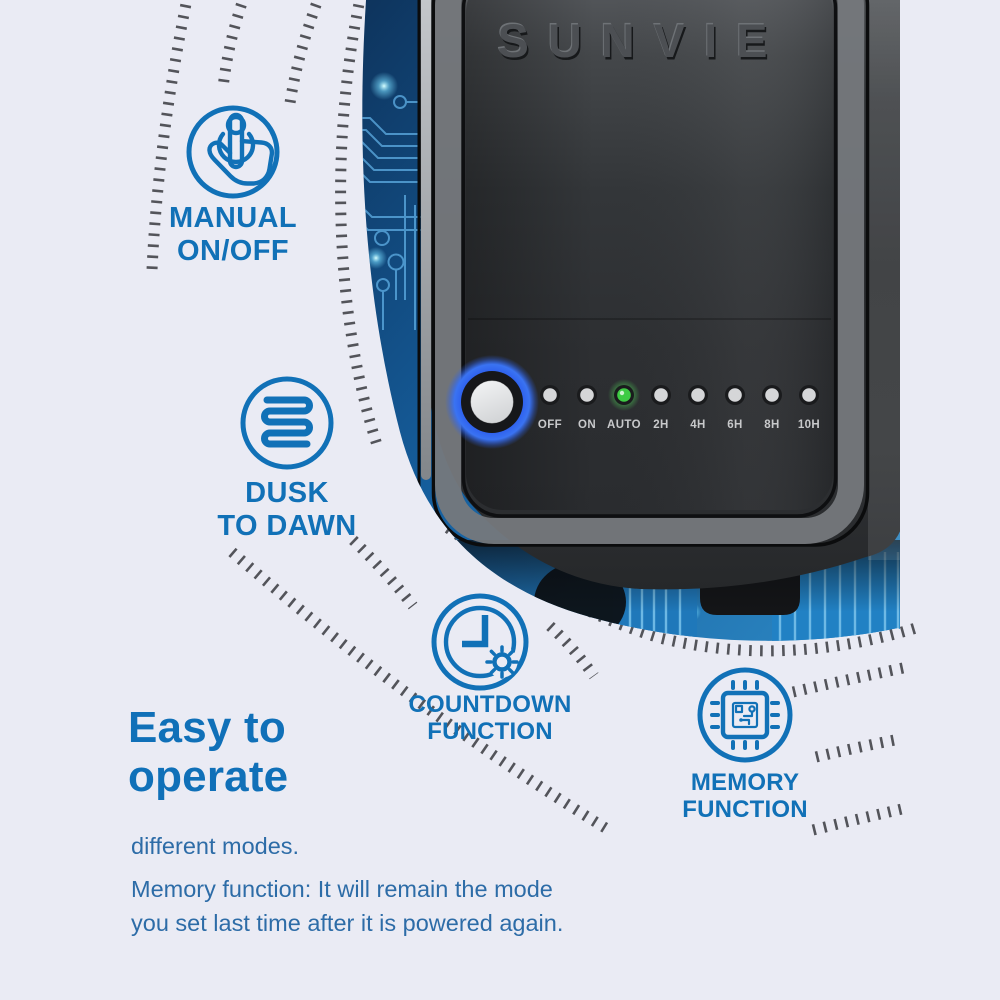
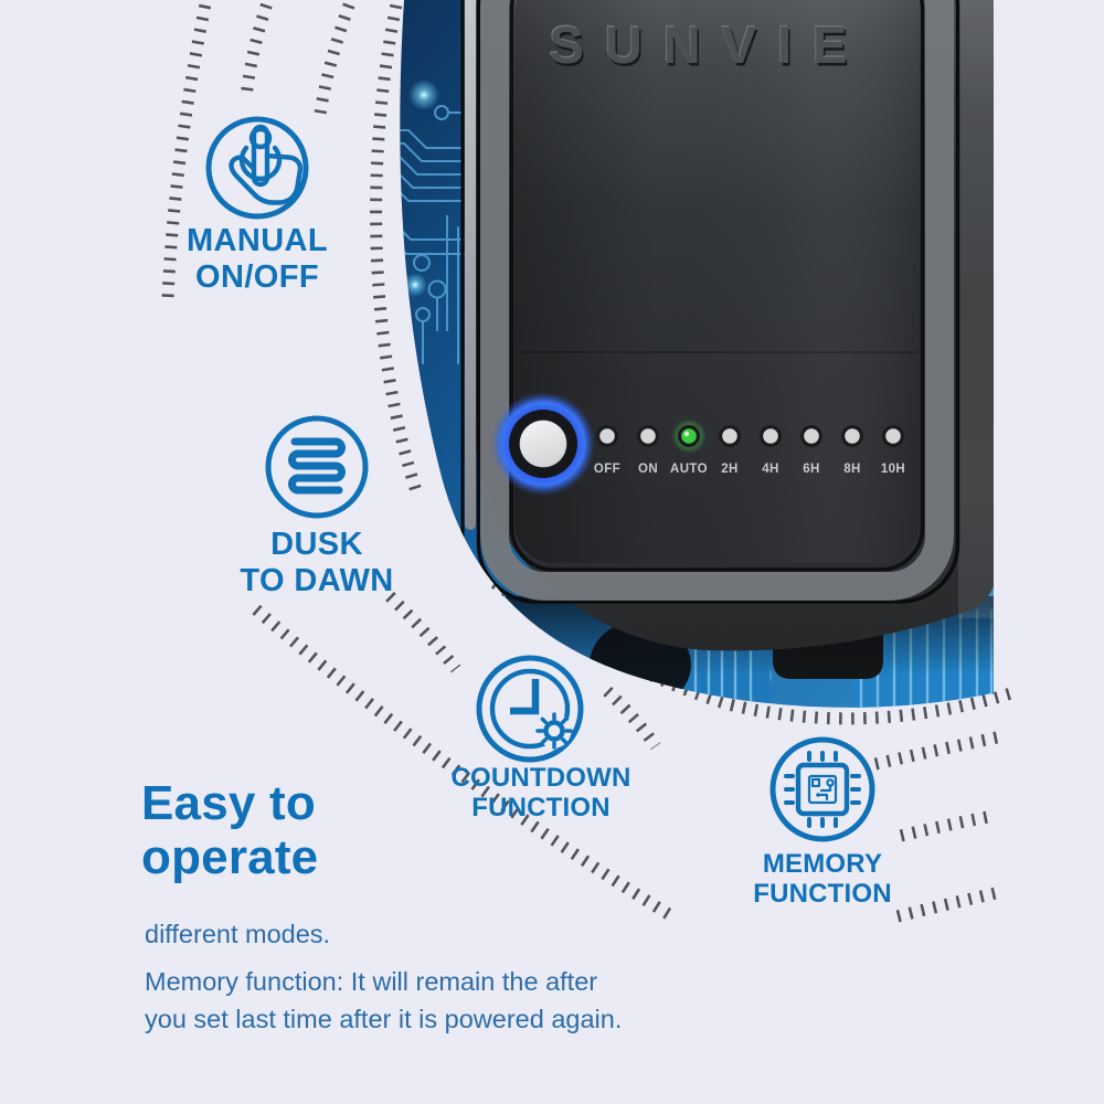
  SUNVIE
  OFF
  ON
  AUTO
  2H
  4H
  6H
  8H
  10H
  MANUAL
  ON/OFF
  DUSK
  TO DAWN
  COUNTDOWN
  FUNCTION
  MEMORY
  FUNCTION
  Easy to
  operate
  different modes.
- Memory function: It will remain the mode
+ Memory function: It will remain the after
  you set last time after it is powered again.
